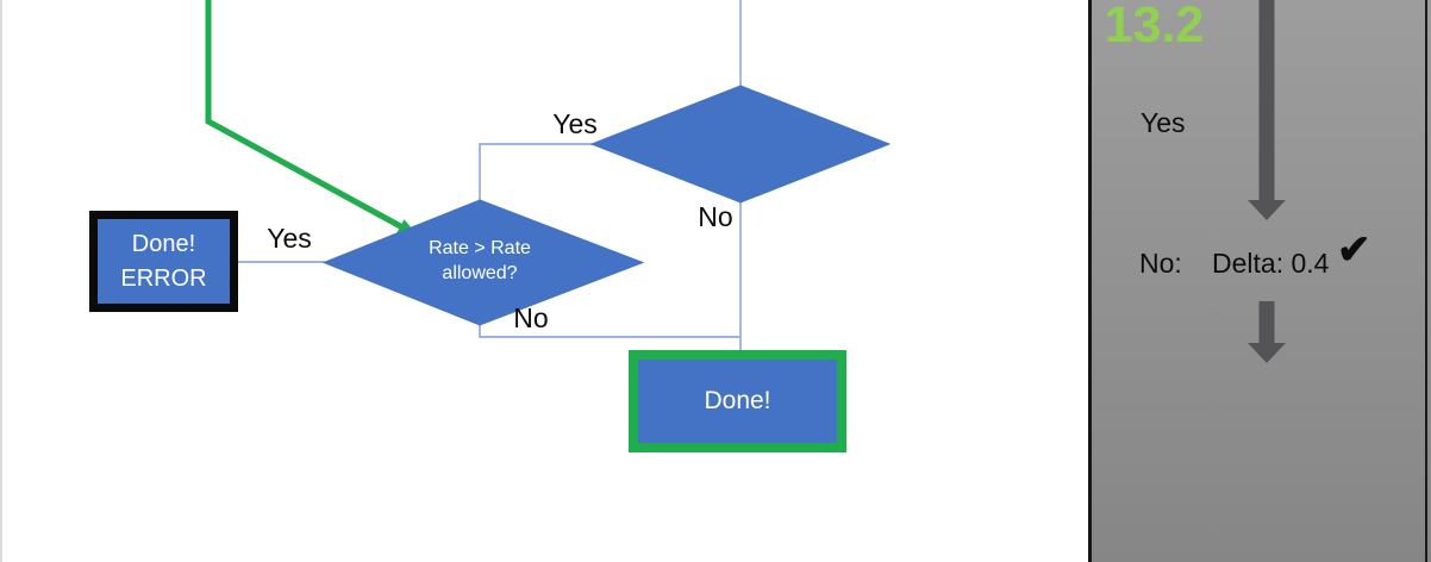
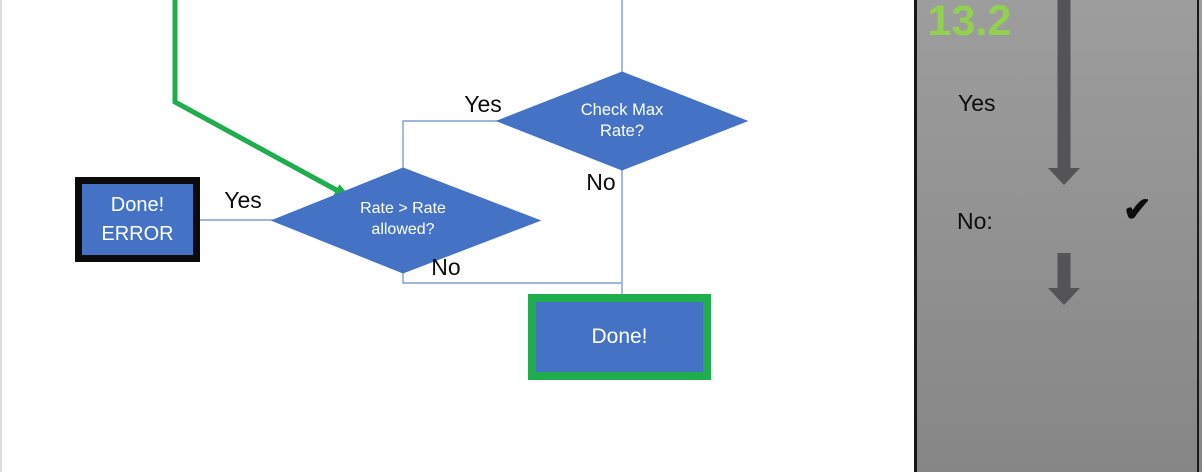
  Done!
  ERROR
  Done!
+ Check Max
+ Rate?
  Rate > Rate
  allowed?
  Yes
  No
  Yes
  No
  Yes
  No:
- Delta: 0.4
  ✔
  13.2
